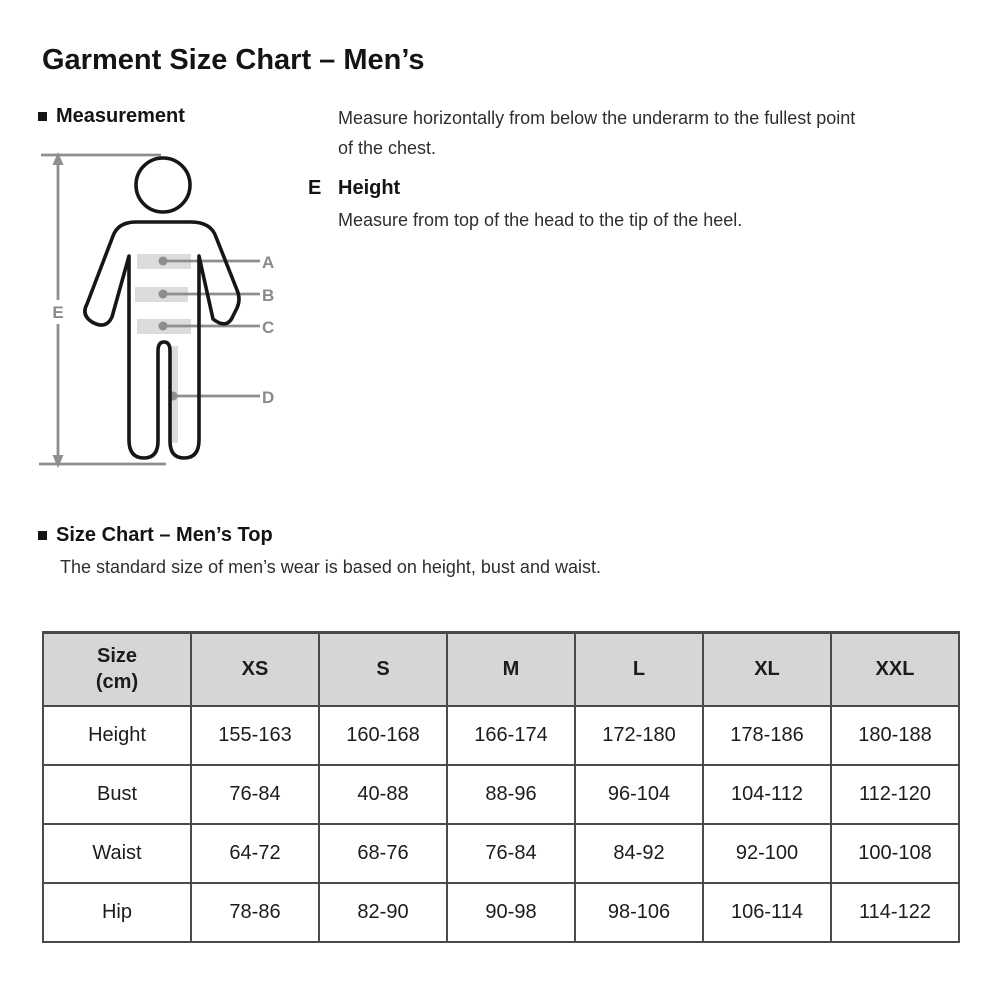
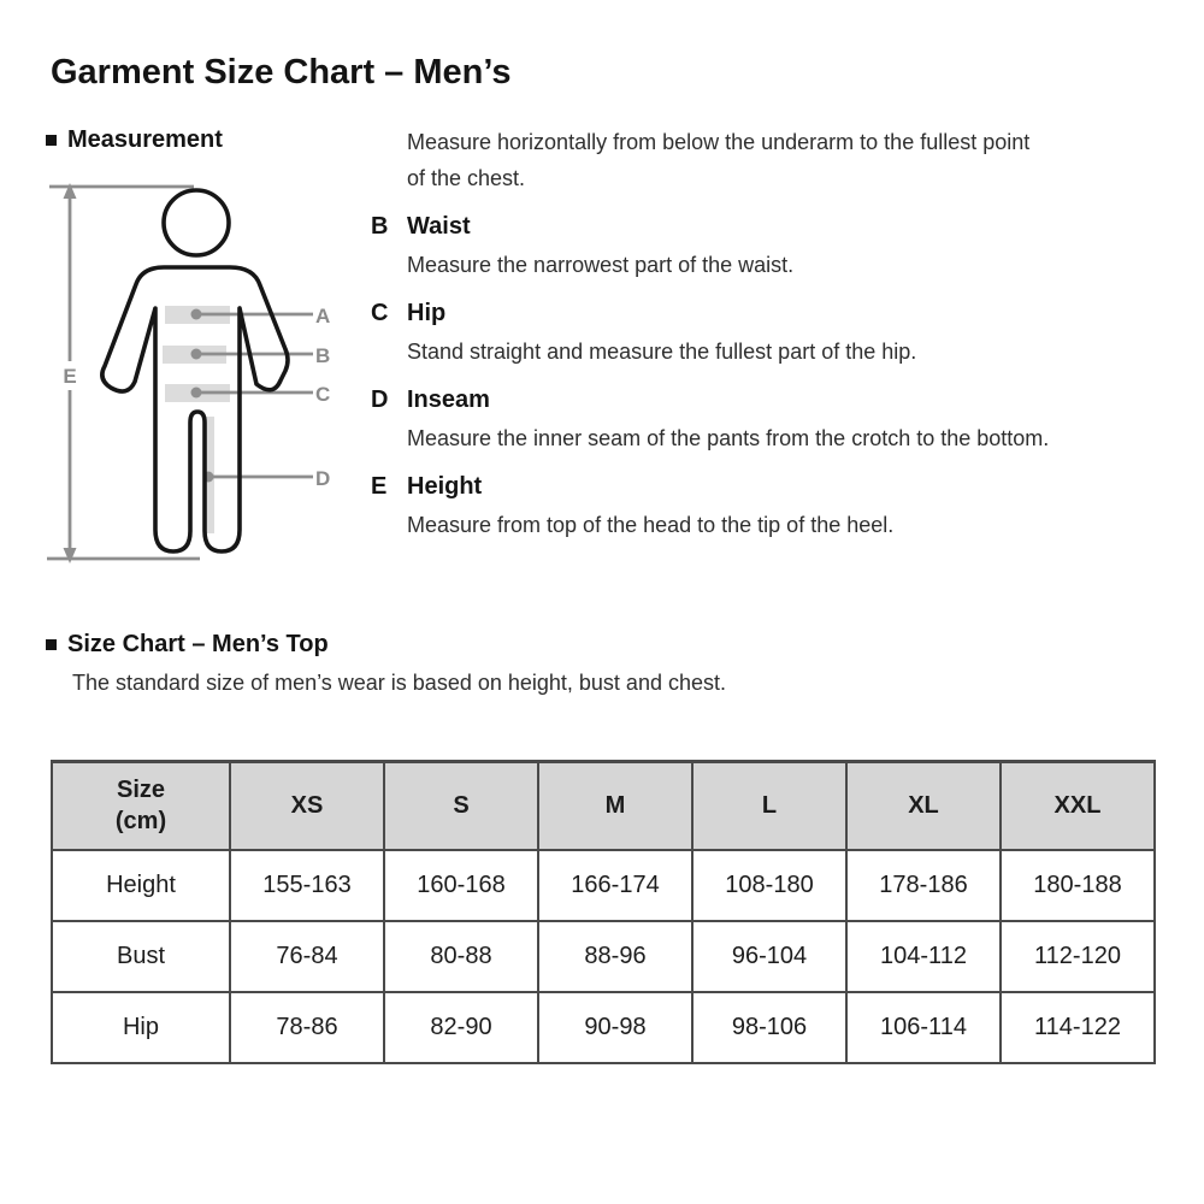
  Garment Size Chart – Men’s
  Measurement
  A
  B
  C
  D
  E
  Measure horizontally from below the underarm to the fullest point
  of the chest.
+ B Waist
+ Measure the narrowest part of the waist.
+ C Hip
+ Stand straight and measure the fullest part of the hip.
+ D Inseam
+ Measure the inner seam of the pants from the crotch to the bottom.
  E Height
  Measure from top of the head to the tip of the heel.
  Size Chart – Men’s Top
- The standard size of men’s wear is based on height, bust and waist.
+ The standard size of men’s wear is based on height, bust and chest.
  Size (cm)	XS	S	M	L	XL	XXL
- Height	155-163	160-168	166-174	172-180	178-186	180-188
+ Height	155-163	160-168	166-174	108-180	178-186	180-188
- Bust	76-84	40-88	88-96	96-104	104-112	112-120
+ Bust	76-84	80-88	88-96	96-104	104-112	112-120
- Waist	64-72	68-76	76-84	84-92	92-100	100-108
  Hip	78-86	82-90	90-98	98-106	106-114	114-122
